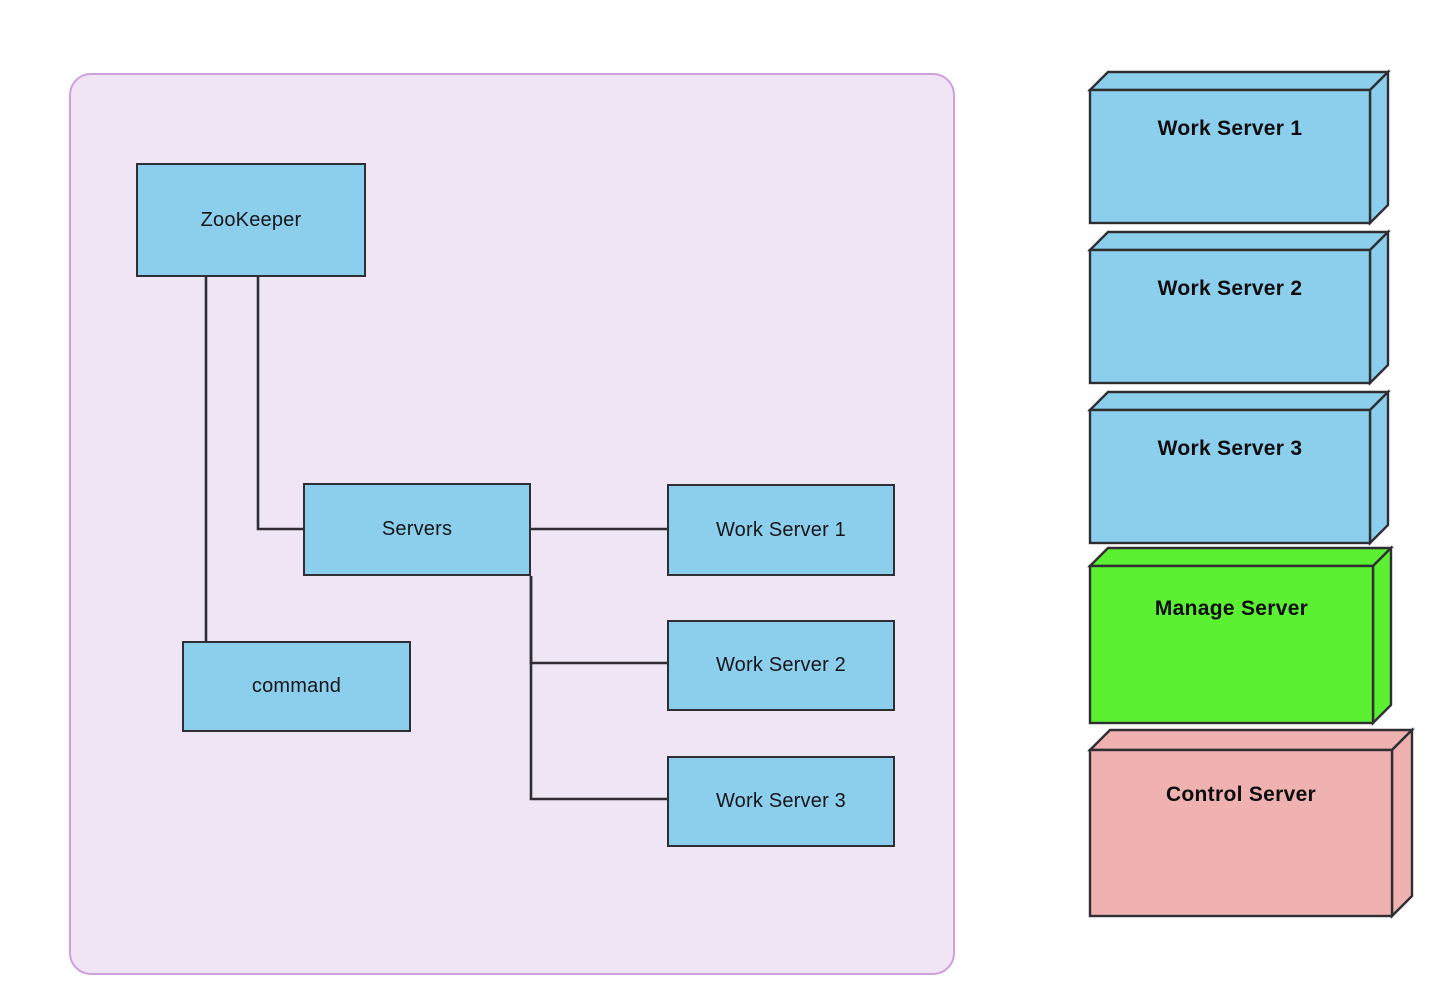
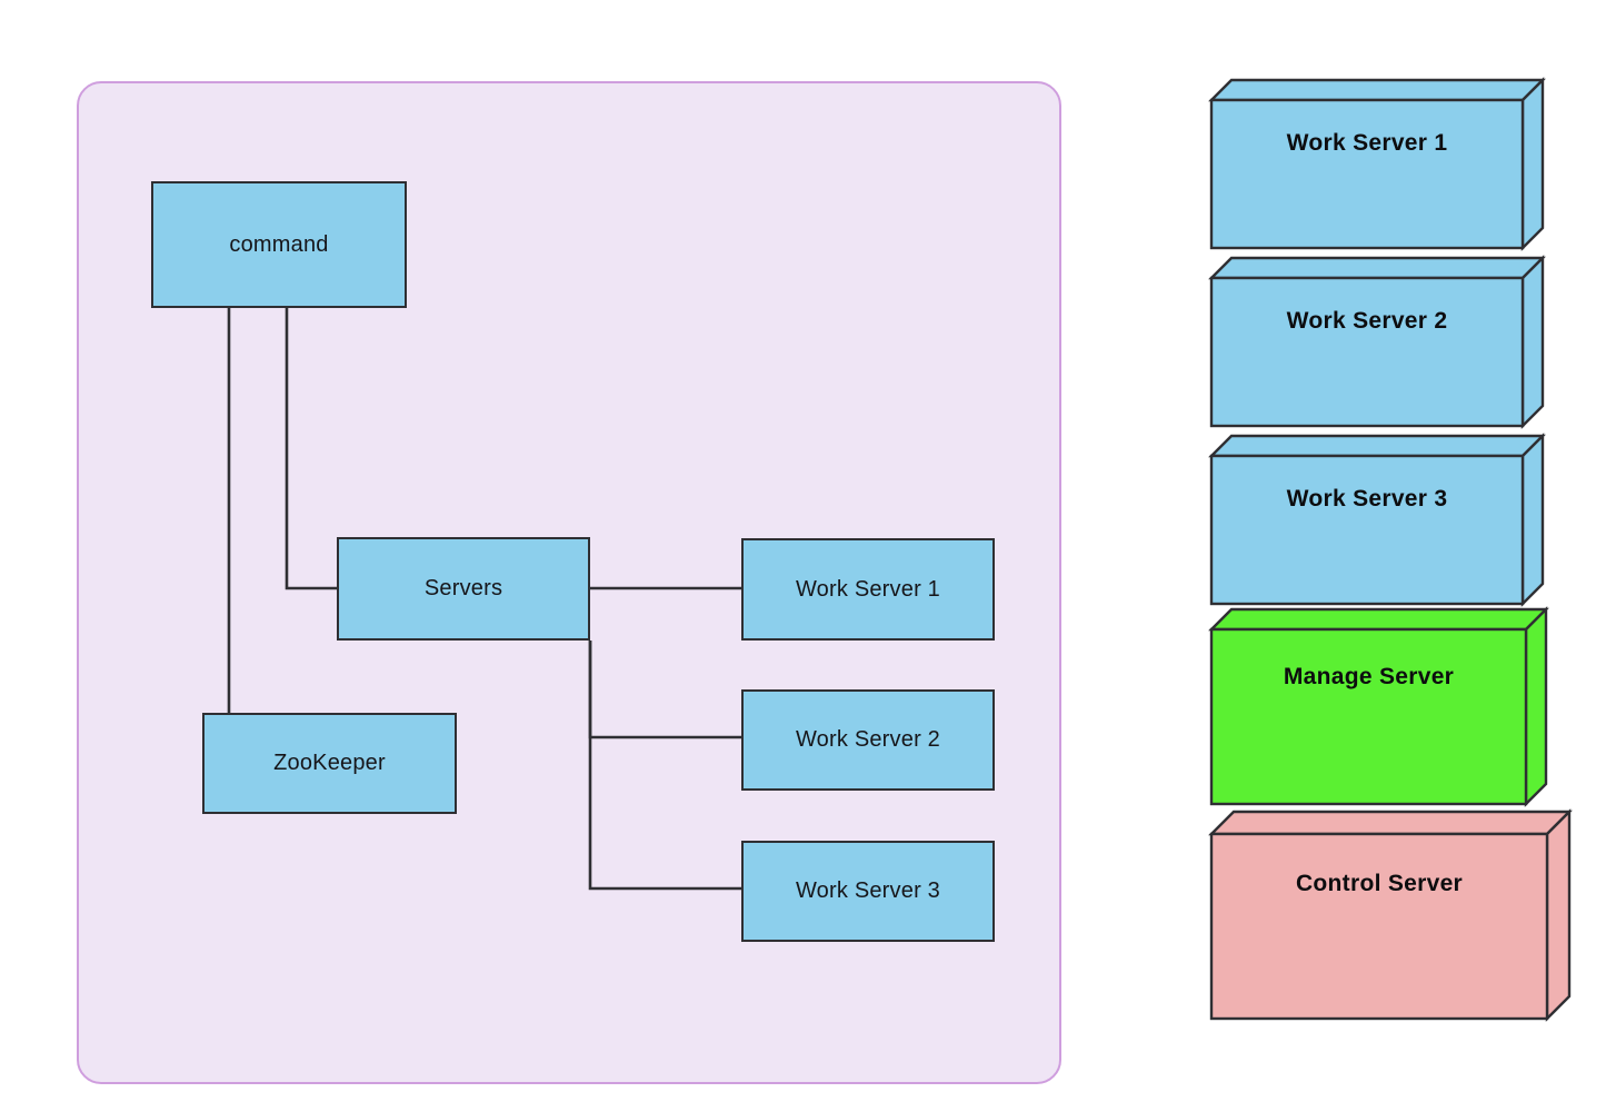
- ZooKeeper
+ command
  Servers
- command
+ ZooKeeper
  Work Server 1
  Work Server 2
  Work Server 3
  Work Server 1
  Work Server 2
  Work Server 3
  Manage Server
  Control Server
